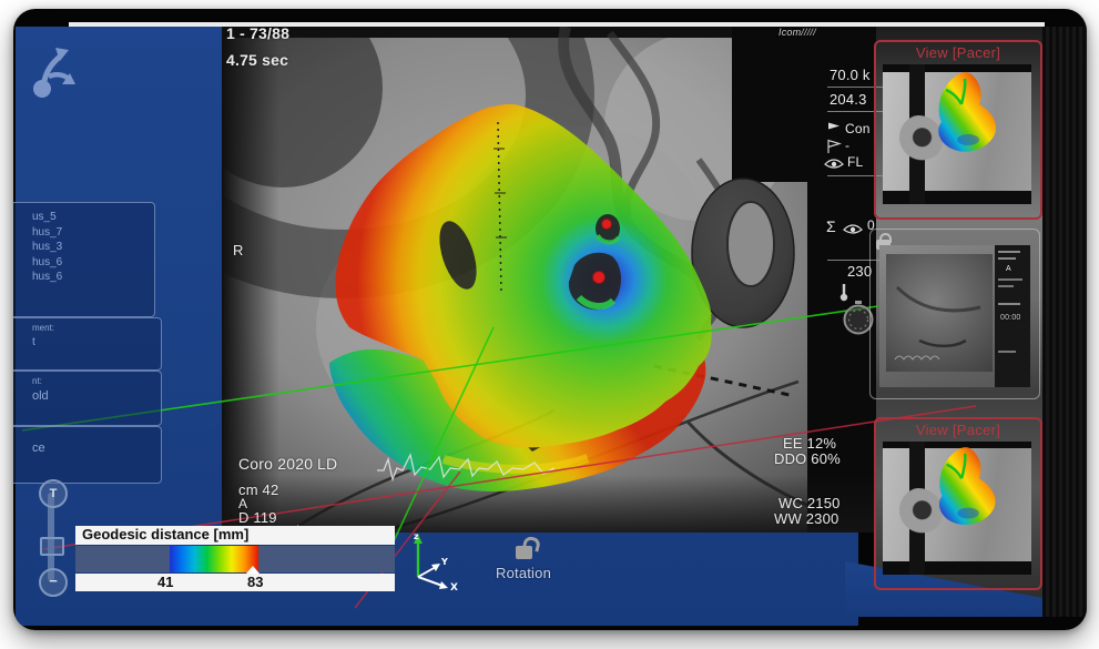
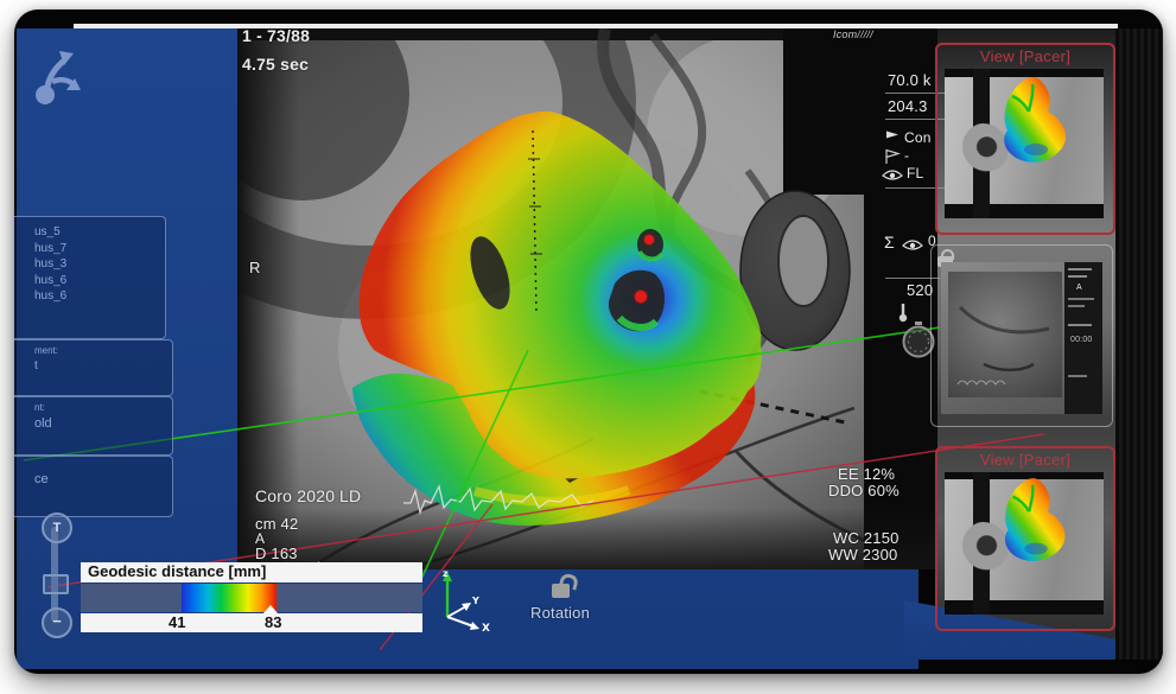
  us_5
  hus_7
  hus_3
  hus_6
  hus_6
  ment:
  t
  nt:
  old
  ce
  T
  −
  1 - 73/88
  4.75 sec
  Icom/////
  R
  Coro 2020
  LD
  cm 42
  A
- D 119
+ D 163
  70.0 k
  204.3
  Con
  -
  FL
  Σ
  0
- 230
+ 520
  EE 12%
  DDO 60%
  WC 2150
  WW 2300
  Geodesic distance [mm]
  41
  83
  z
  X
  Y
  Rotation
  View [Pacer]
  View [Pacer]
